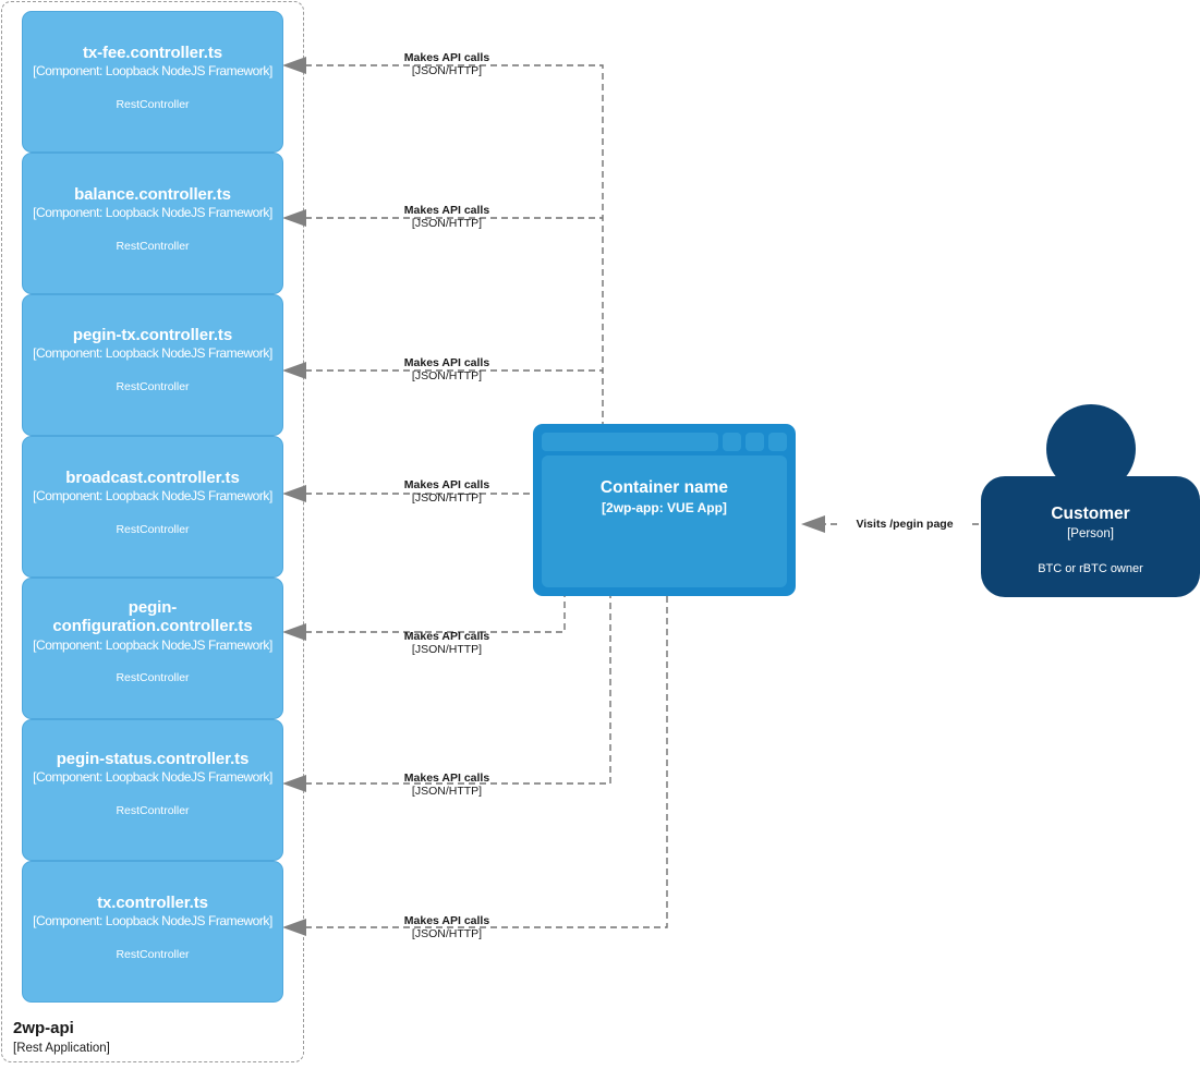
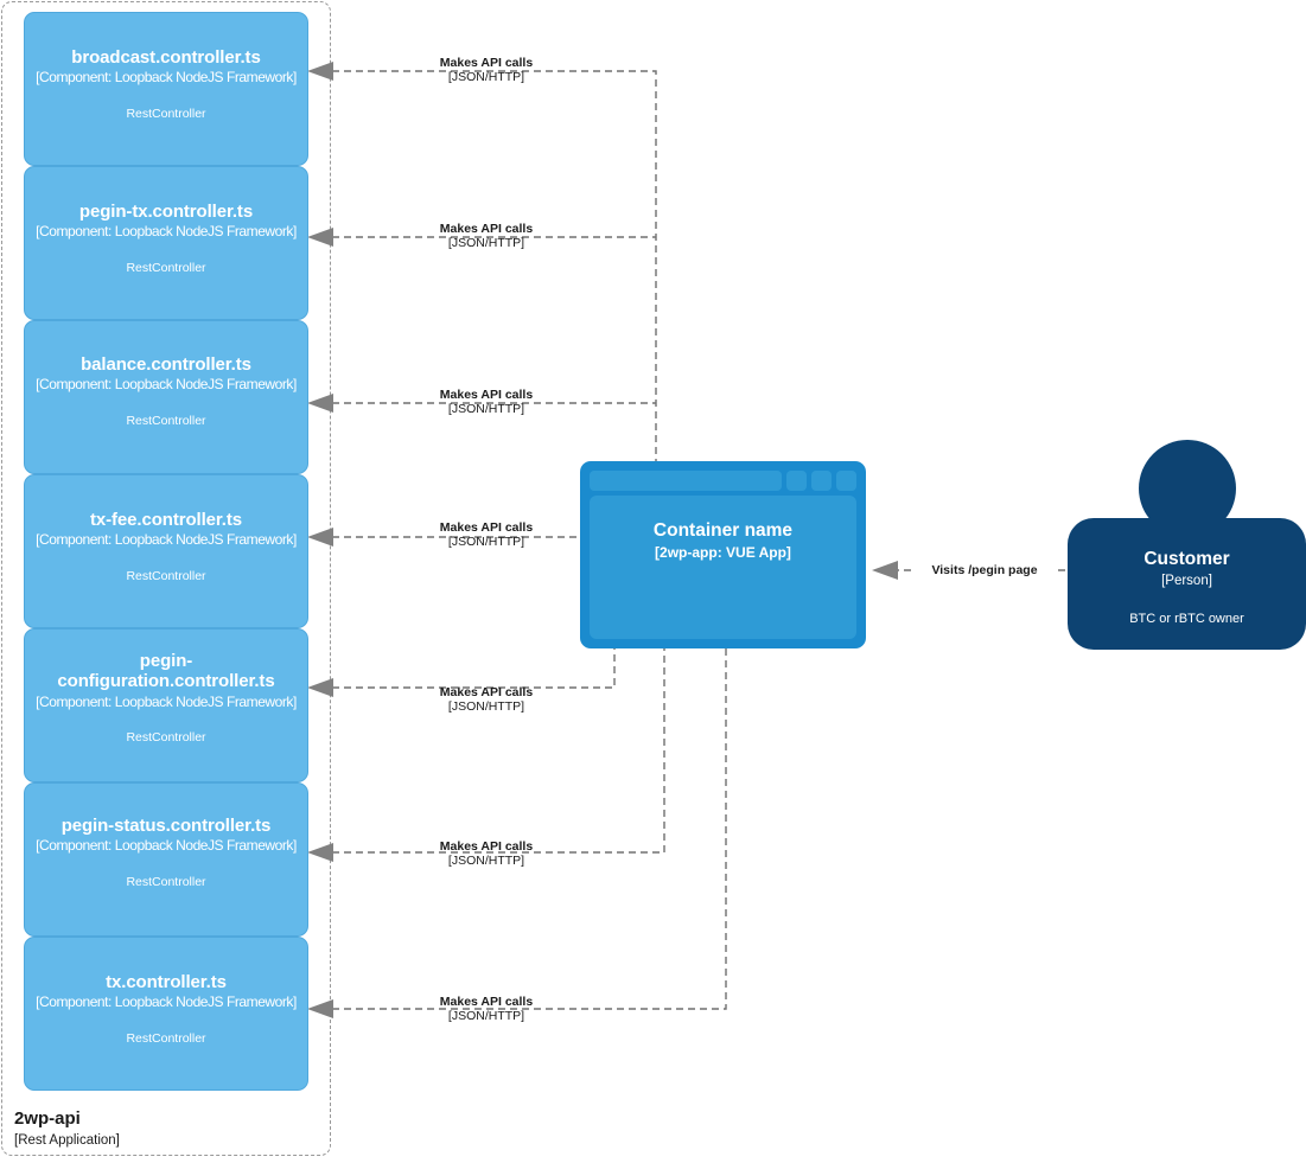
  2wp-api
  [Rest Application]
- tx-fee.controller.ts
+ broadcast.controller.ts
  [Component: Loopback NodeJS Framework]
  RestController
- balance.controller.ts
+ pegin-tx.controller.ts
  [Component: Loopback NodeJS Framework]
  RestController
- pegin-tx.controller.ts
+ balance.controller.ts
  [Component: Loopback NodeJS Framework]
  RestController
- broadcast.controller.ts
+ tx-fee.controller.ts
  [Component: Loopback NodeJS Framework]
  RestController
  pegin-configuration.controller.ts
  [Component: Loopback NodeJS Framework]
  RestController
  pegin-status.controller.ts
  [Component: Loopback NodeJS Framework]
  RestController
  tx.controller.ts
  [Component: Loopback NodeJS Framework]
  RestController
  Container name
  [2wp-app: VUE App]
  Customer
  [Person]
  BTC or rBTC owner
  Makes API calls
  [JSON/HTTP]
  Makes API calls
  [JSON/HTTP]
  Makes API calls
  [JSON/HTTP]
  Makes API calls
  [JSON/HTTP]
  Makes API calls
  [JSON/HTTP]
  Makes API calls
  [JSON/HTTP]
  Makes API calls
  [JSON/HTTP]
  Visits /pegin page
